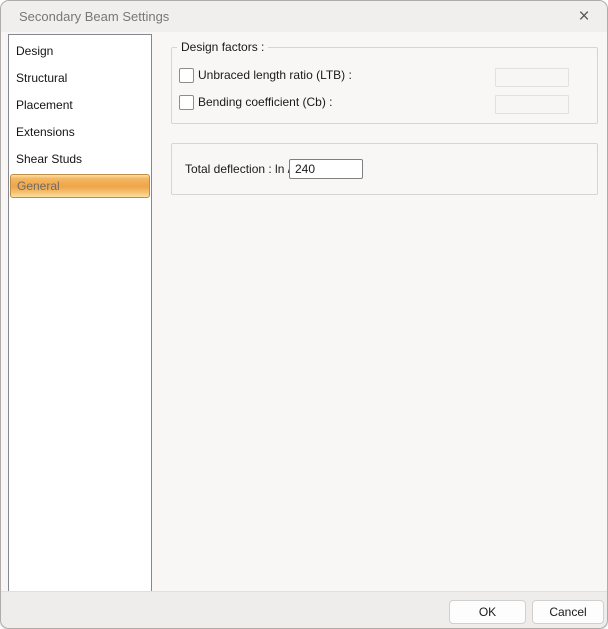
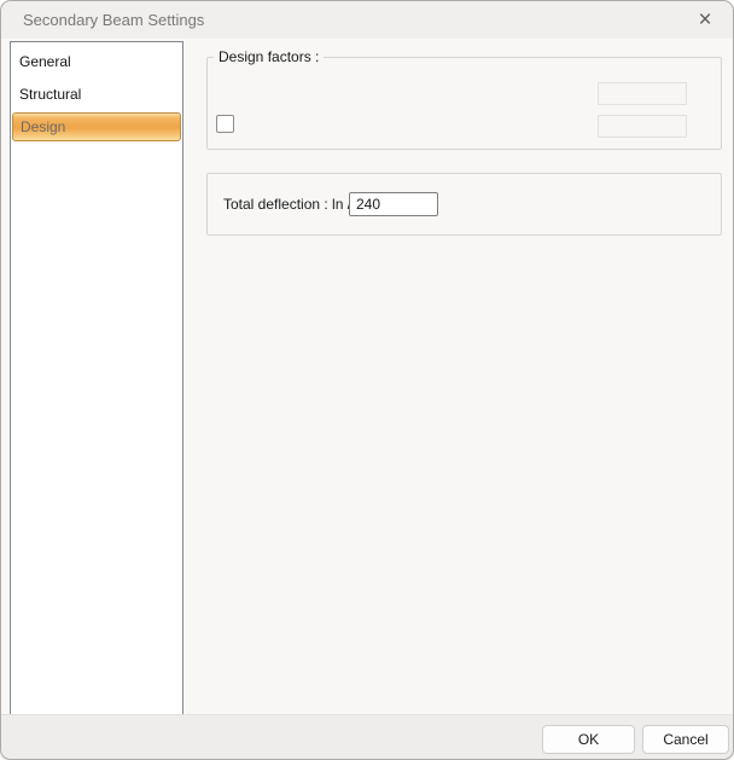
  Secondary Beam Settings
  ×
- Design
+ General
  Structural
- Placement
- Extensions
- Shear Studs
- General
+ Design
  Design factors :
- Unbraced length ratio (LTB) :
- Bending coefficient (Cb) :
  Total deflection : ln
  240
  OK
  Cancel
